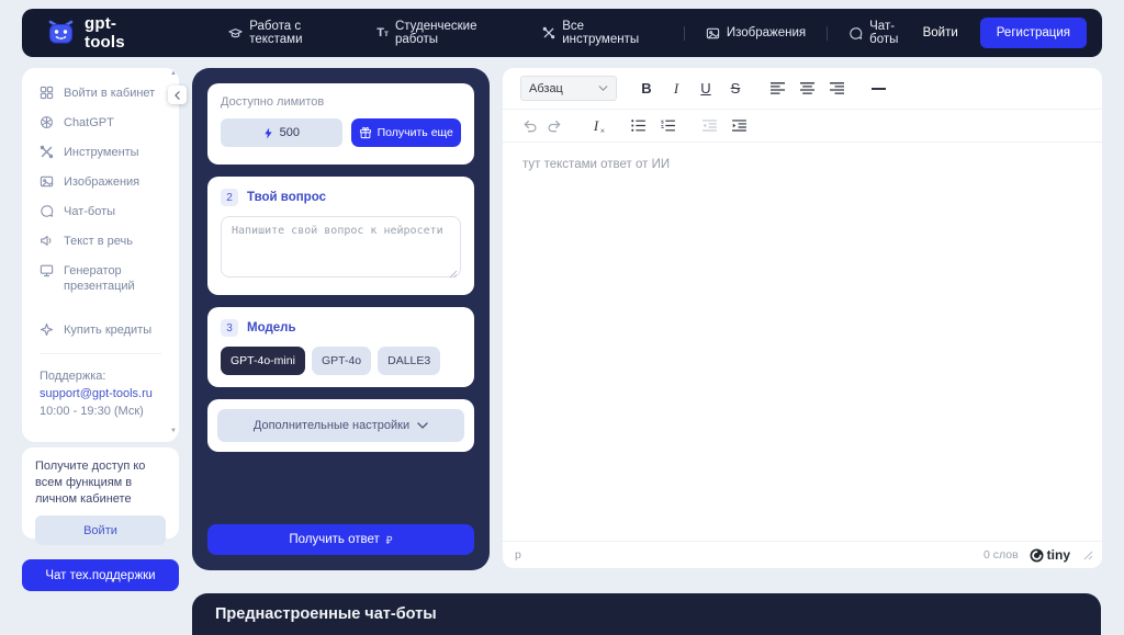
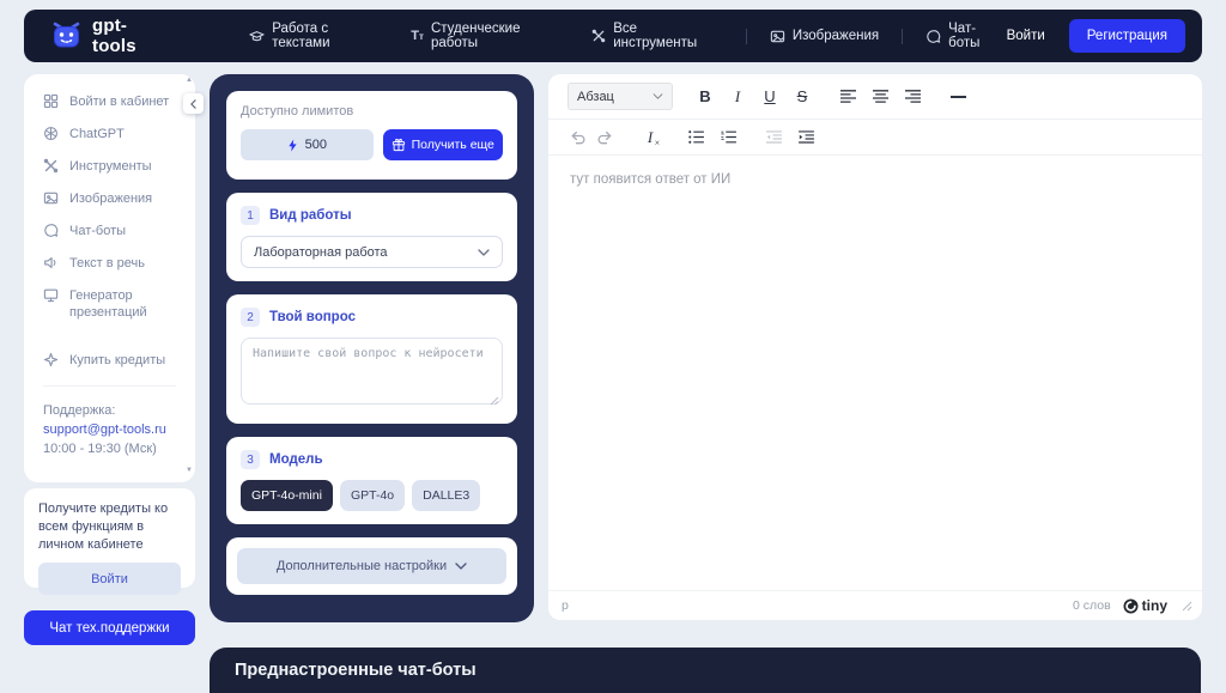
  gpt-tools
  Работа с текстами
  Tт
  Студенческие работы
  Все инструменты
  Изображения
  Чат-боты
  Войти
  Регистрация
  Войти в кабинет
  ChatGPT
  Инструменты
  Изображения
  Чат-боты
  Текст в речь
  Генератор презентаций
  Купить кредиты
  Поддержка:
  support@gpt-tools.ru
  10:00 - 19:30 (Мск)
- Получите доступ ко всем функциям в личном кабинете
+ Получите кредиты ко всем функциям в личном кабинете
  Войти
  Чат тех.поддержки
  Доступно лимитов
  500
  Получить еще
+ 1
+ Вид работы
+ Лабораторная работа
  2
  Твой вопрос
  Напишите свой вопрос к нейросети
  3
  Модель
  GPT-4o-mini
  GPT-4o
  DALLE3
  Дополнительные настройки
- Получить ответ
- ₽
  Абзац
  B
  I
  U
  S
  I
  ×
- тут текстами ответ от ИИ
+ тут появится ответ от ИИ
  p
  0 слов
  tiny
  Преднастроенные чат-боты
